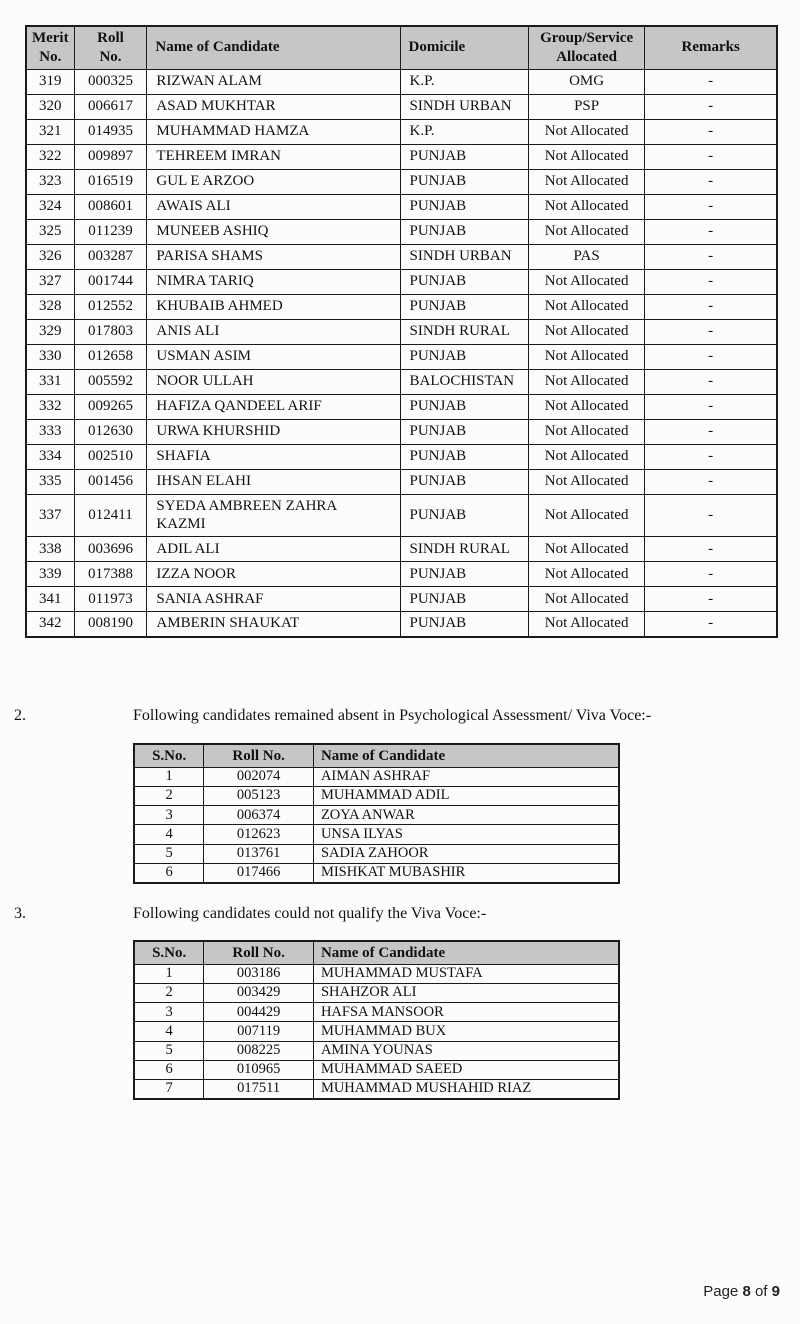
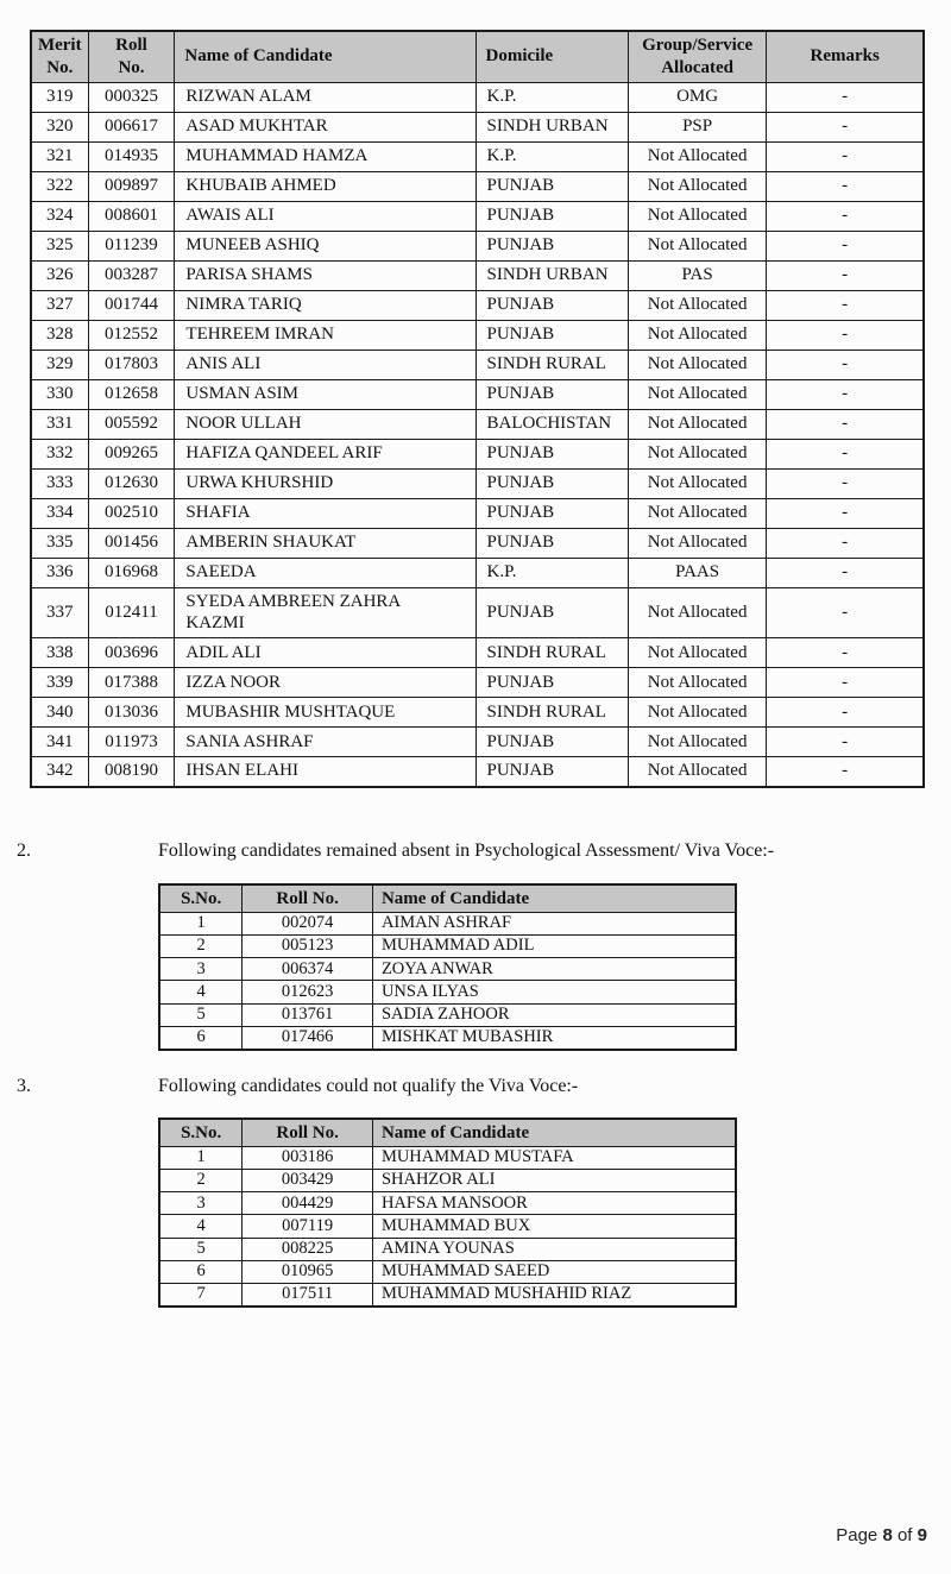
  Merit No.	Roll No.	Name of Candidate	Domicile	Group/Service Allocated	Remarks
  319	000325	RIZWAN ALAM	K.P.	OMG	-
  320	006617	ASAD MUKHTAR	SINDH URBAN	PSP	-
  321	014935	MUHAMMAD HAMZA	K.P.	Not Allocated	-
- 322	009897	TEHREEM IMRAN	PUNJAB	Not Allocated	-
+ 322	009897	KHUBAIB AHMED	PUNJAB	Not Allocated	-
- 323	016519	GUL E ARZOO	PUNJAB	Not Allocated	-
  324	008601	AWAIS ALI	PUNJAB	Not Allocated	-
  325	011239	MUNEEB ASHIQ	PUNJAB	Not Allocated	-
  326	003287	PARISA SHAMS	SINDH URBAN	PAS	-
  327	001744	NIMRA TARIQ	PUNJAB	Not Allocated	-
- 328	012552	KHUBAIB AHMED	PUNJAB	Not Allocated	-
+ 328	012552	TEHREEM IMRAN	PUNJAB	Not Allocated	-
  329	017803	ANIS ALI	SINDH RURAL	Not Allocated	-
  330	012658	USMAN ASIM	PUNJAB	Not Allocated	-
  331	005592	NOOR ULLAH	BALOCHISTAN	Not Allocated	-
  332	009265	HAFIZA QANDEEL ARIF	PUNJAB	Not Allocated	-
  333	012630	URWA KHURSHID	PUNJAB	Not Allocated	-
  334	002510	SHAFIA	PUNJAB	Not Allocated	-
- 335	001456	IHSAN ELAHI	PUNJAB	Not Allocated	-
+ 335	001456	AMBERIN SHAUKAT	PUNJAB	Not Allocated	-
+ 336	016968	SAEEDA	K.P.	PAAS	-
  337	012411	SYEDA AMBREEN ZAHRA KAZMI	PUNJAB	Not Allocated	-
  338	003696	ADIL ALI	SINDH RURAL	Not Allocated	-
  339	017388	IZZA NOOR	PUNJAB	Not Allocated	-
+ 340	013036	MUBASHIR MUSHTAQUE	SINDH RURAL	Not Allocated	-
  341	011973	SANIA ASHRAF	PUNJAB	Not Allocated	-
- 342	008190	AMBERIN SHAUKAT	PUNJAB	Not Allocated	-
+ 342	008190	IHSAN ELAHI	PUNJAB	Not Allocated	-
  2.
  Following candidates remained absent in Psychological Assessment/ Viva Voce:-
  S.No.	Roll No.	Name of Candidate
  1	002074	AIMAN ASHRAF
  2	005123	MUHAMMAD ADIL
  3	006374	ZOYA ANWAR
  4	012623	UNSA ILYAS
  5	013761	SADIA ZAHOOR
  6	017466	MISHKAT MUBASHIR
  3.
  Following candidates could not qualify the Viva Voce:-
  S.No.	Roll No.	Name of Candidate
  1	003186	MUHAMMAD MUSTAFA
  2	003429	SHAHZOR ALI
  3	004429	HAFSA MANSOOR
  4	007119	MUHAMMAD BUX
  5	008225	AMINA YOUNAS
  6	010965	MUHAMMAD SAEED
  7	017511	MUHAMMAD MUSHAHID RIAZ
  Page 8 of 9
